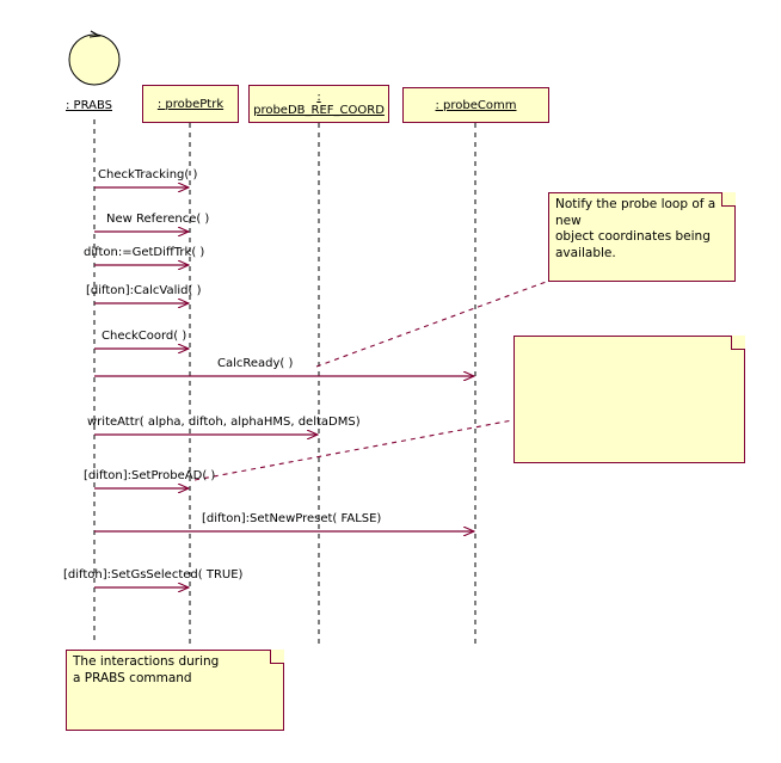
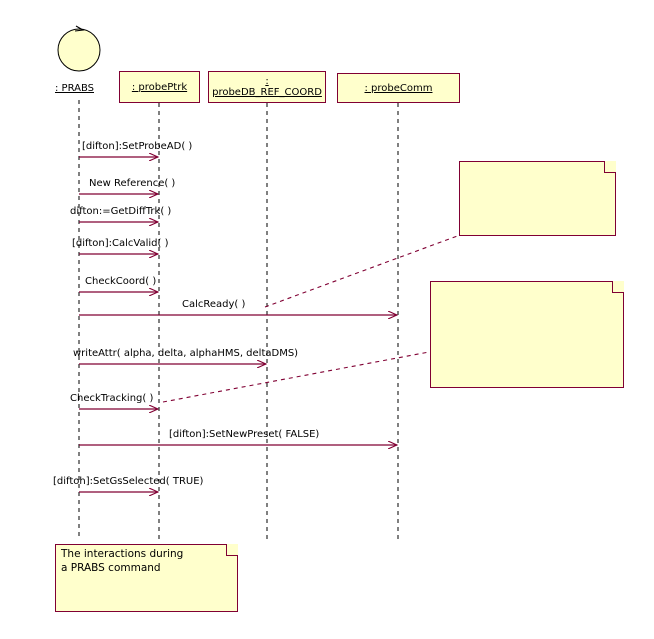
  : PRABS
  : probePtrk
  :
  probeDB_REF_COORD
  : probeComm
- CheckTracking( )
+ [difton]:SetProbeAD( )
  New Reference( )
  difton:=GetDiffTrk( )
  [difton]:CalcValid( )
  CheckCoord( )
  CalcReady( )
- writeAttr( alpha, diftoh, alphaHMS, deltaDMS)
+ writeAttr( alpha, delta, alphaHMS, deltaDMS)
- [difton]:SetProbeAD( )
+ CheckTracking( )
  [difton]:SetNewPreset( FALSE)
  [diftoh]:SetGsSelected( TRUE)
- Notify the probe loop of a new
- object coordinates being
- available.
  The interactions during
  a PRABS command
